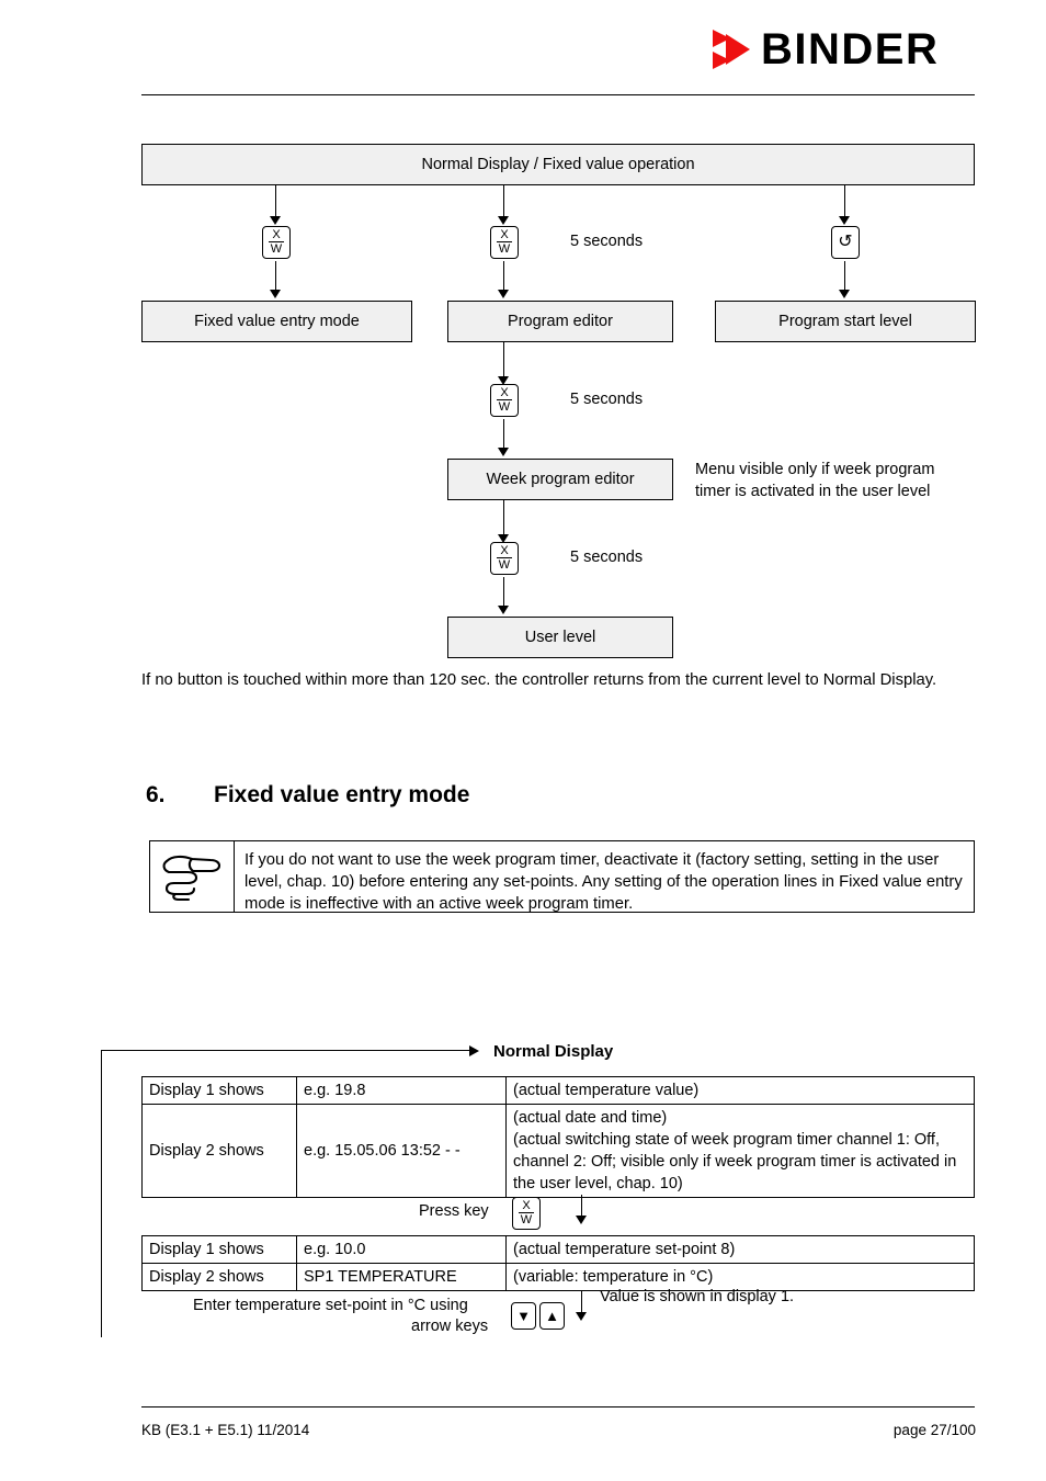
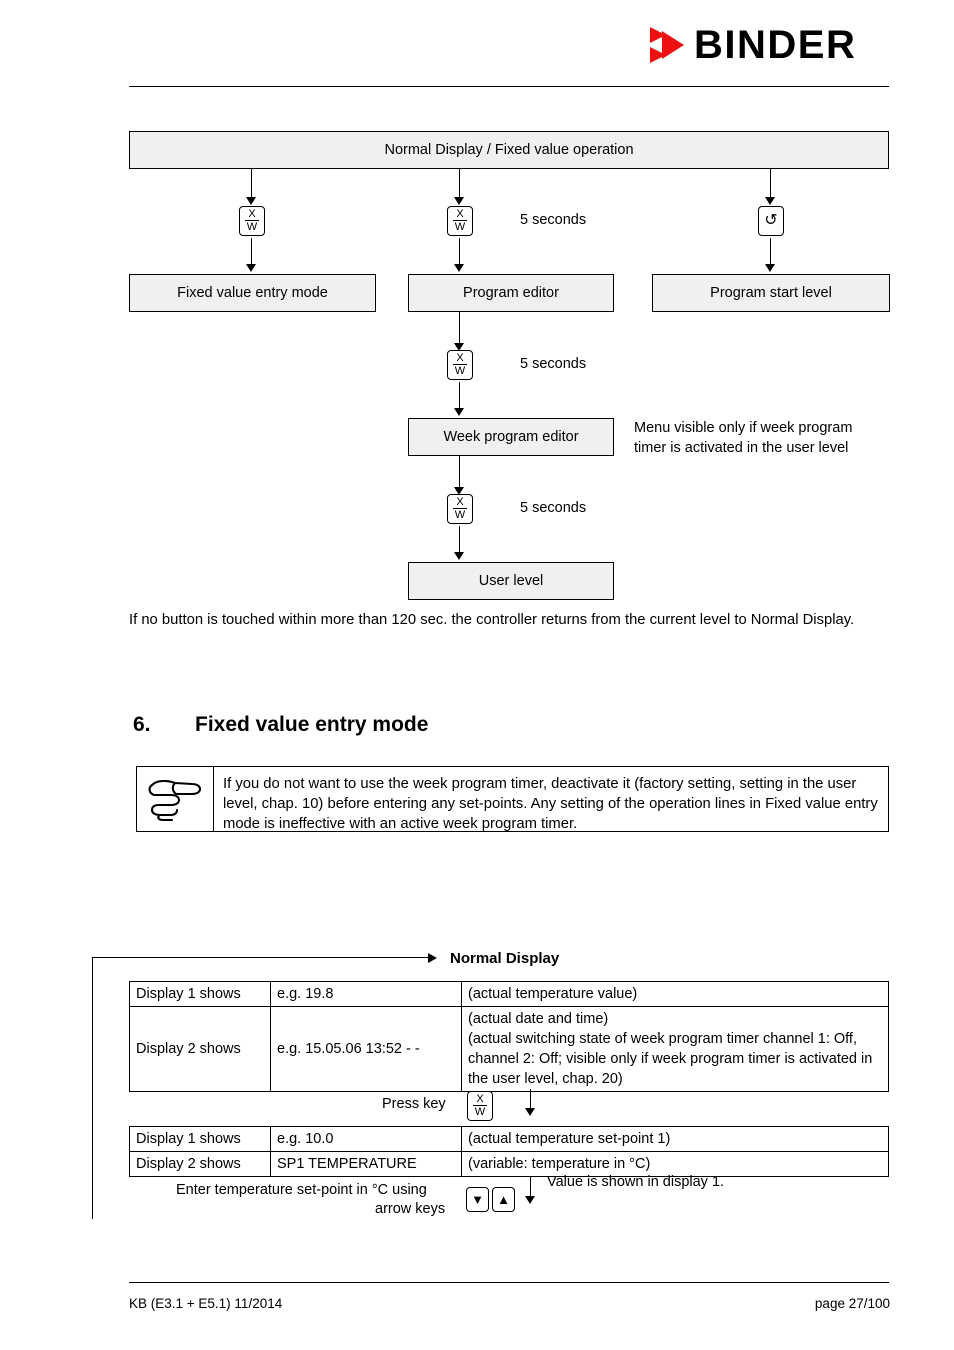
  BINDER
  Normal Display / Fixed value operation
  X
  W
  Fixed value entry mode
  X
  W
  5 seconds
  Program editor
  ↺
  Program start level
  X
  W
  5 seconds
  Week program editor
  Menu visible only if week program timer is activated in the user level
  X
  W
  5 seconds
  User level
  If no button is touched within more than 120 sec. the controller returns from the current level to Normal Display.
  6. Fixed value entry mode
  If you do not want to use the week program timer, deactivate it (factory setting, setting in the user level, chap. 10) before entering any set-points. Any setting of the operation lines in Fixed value entry mode is ineffective with an active week program timer.
  Normal Display
  Display 1 shows	e.g. 19.8	(actual temperature value)
- Display 2 shows	e.g. 15.05.06 13:52 - -	(actual date and time) (actual switching state of week program timer channel 1: Off, channel 2: Off; visible only if week program timer is activated in the user level, chap. 10)
+ Display 2 shows	e.g. 15.05.06 13:52 - -	(actual date and time) (actual switching state of week program timer channel 1: Off, channel 2: Off; visible only if week program timer is activated in the user level, chap. 20)
  Press key
  X
  W
- Display 1 shows	e.g. 10.0	(actual temperature set-point 8)
+ Display 1 shows	e.g. 10.0	(actual temperature set-point 1)
  Display 2 shows	SP1 TEMPERATURE	(variable: temperature in °C)
  Enter temperature set-point in °C using
  arrow keys
  ▼
  ▲
  Value is shown in display 1.
  KB (E3.1 + E5.1) 11/2014
  page 27/100
